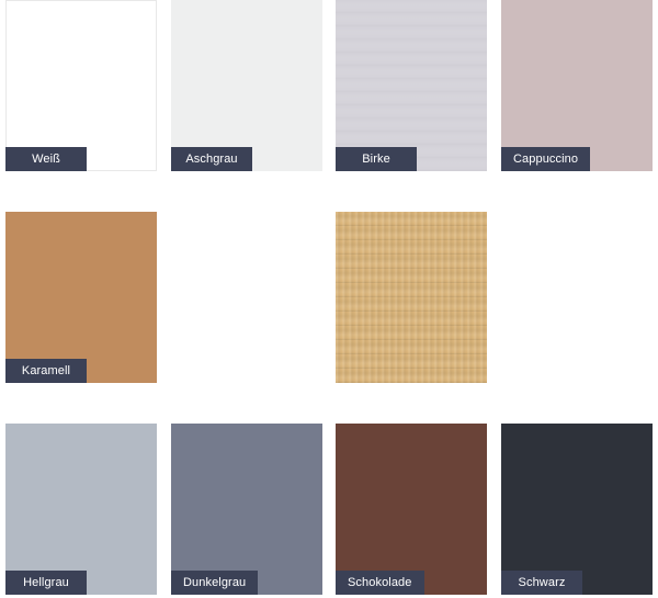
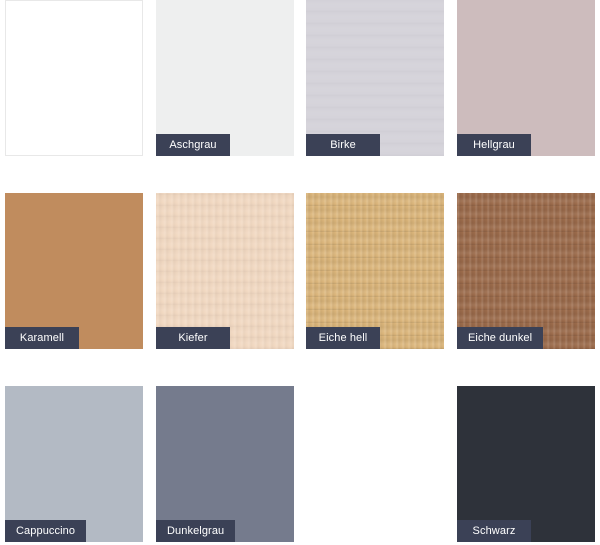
- Weiß
  Aschgrau
  Birke
- Cappuccino
+ Hellgrau
  Karamell
+ Kiefer
+ Eiche hell
+ Eiche dunkel
- Hellgrau
+ Cappuccino
  Dunkelgrau
- Schokolade
  Schwarz
